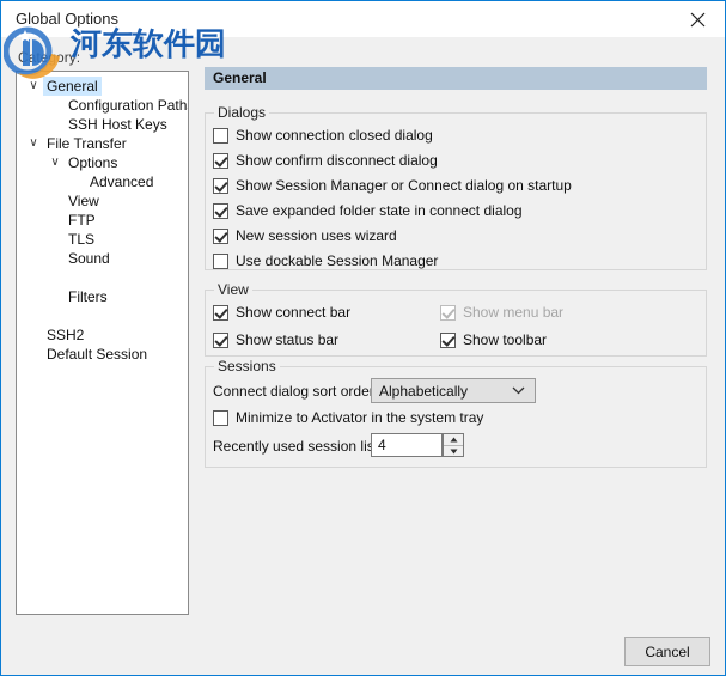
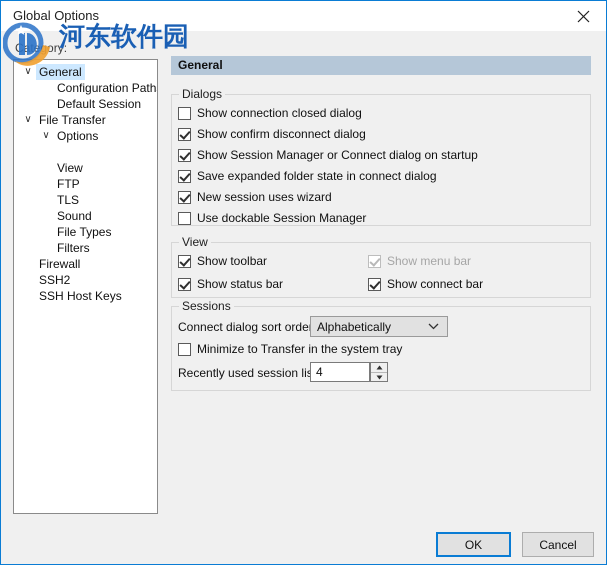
  Global Options
  河东软件园
  ∨
  General
  Configuration Path
- SSH Host Keys
+ Default Session
  ∨
  File Transfer
  ∨
  Options
- Advanced
  View
  FTP
  TLS
  Sound
+ File Types
  Filters
+ Firewall
  SSH2
- Default Session
+ SSH Host Keys
  General
  Dialogs
  Show connection closed dialog
  Show confirm disconnect dialog
  Show Session Manager or Connect dialog on startup
  Save expanded folder state in connect dialog
  New session uses wizard
  Use dockable Session Manager
  View
- Show connect bar
+ Show toolbar
  Show menu bar
  Show status bar
- Show toolbar
+ Show connect bar
  Sessions
  Connect dialog sort orde
  Alphabetically
- Minimize to Activator in the system tray
+ Minimize to Transfer in the system tray
  Recently used session li
  4
+ OK
  Cancel
